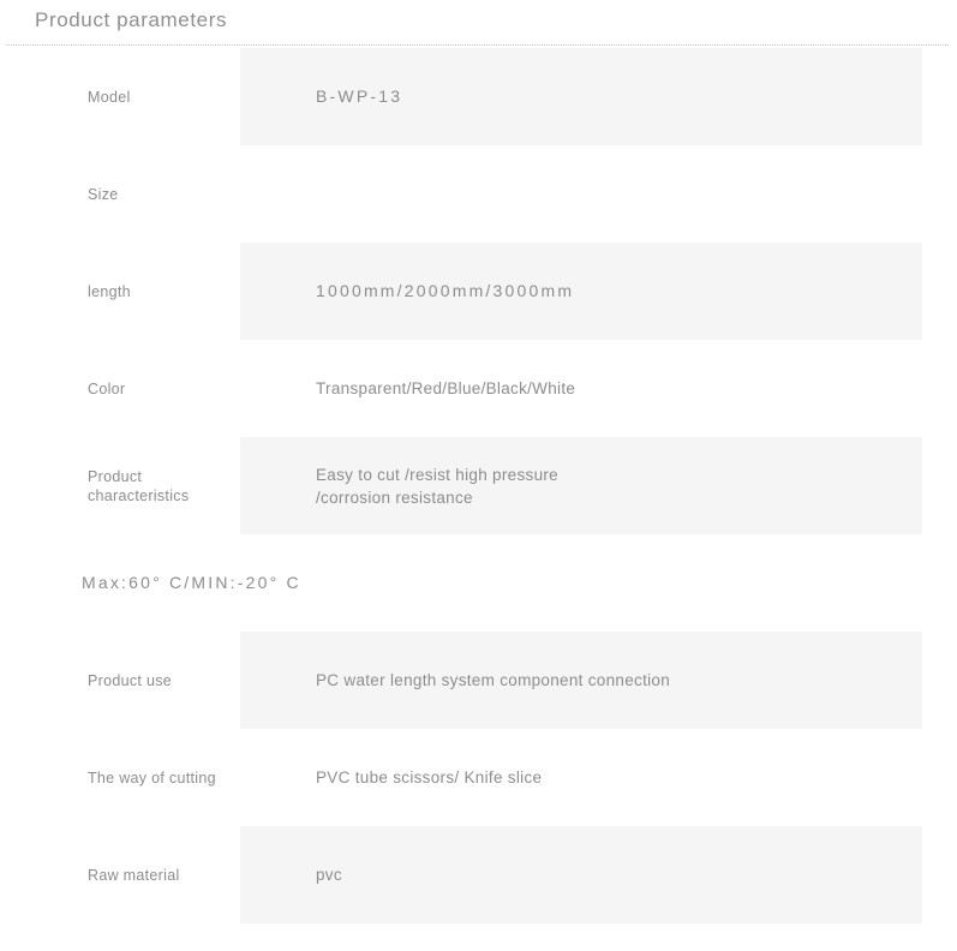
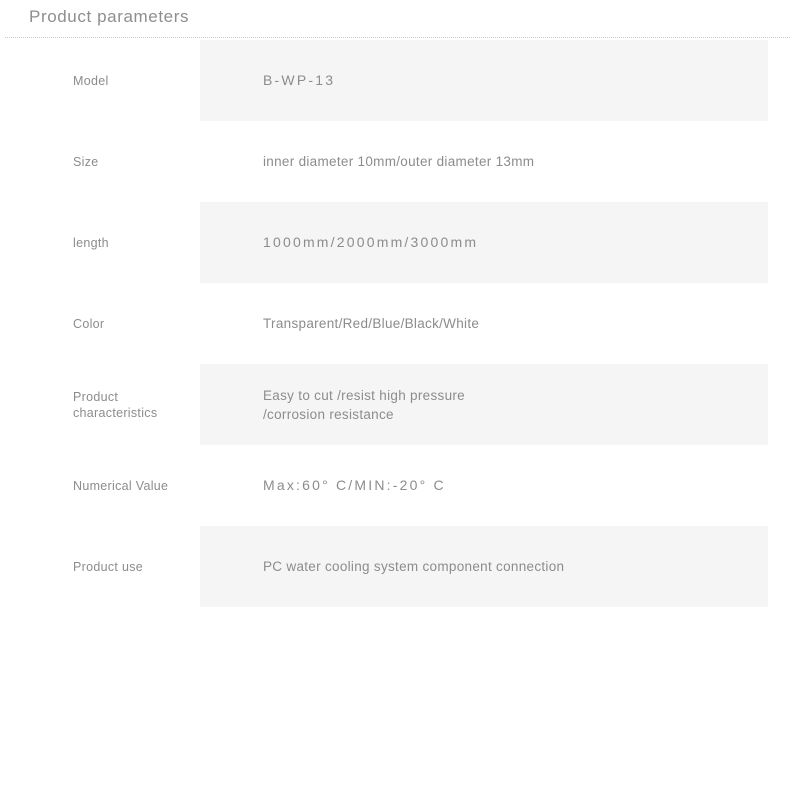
  Product parameters
  Model
  B-WP-13
  Size
+ inner diameter 10mm/outer diameter 13mm
  length
  1000mm/2000mm/3000mm
  Color
  Transparent/Red/Blue/Black/White
  Product characteristics
  Easy to cut /resist high pressure
  /corrosion resistance
+ Numerical Value
  Max:60° C/MIN:-20° C
  Product use
- PC water length system component connection
+ PC water cooling system component connection
- The way of cutting
- PVC tube scissors/ Knife slice
- Raw material
- pvc
